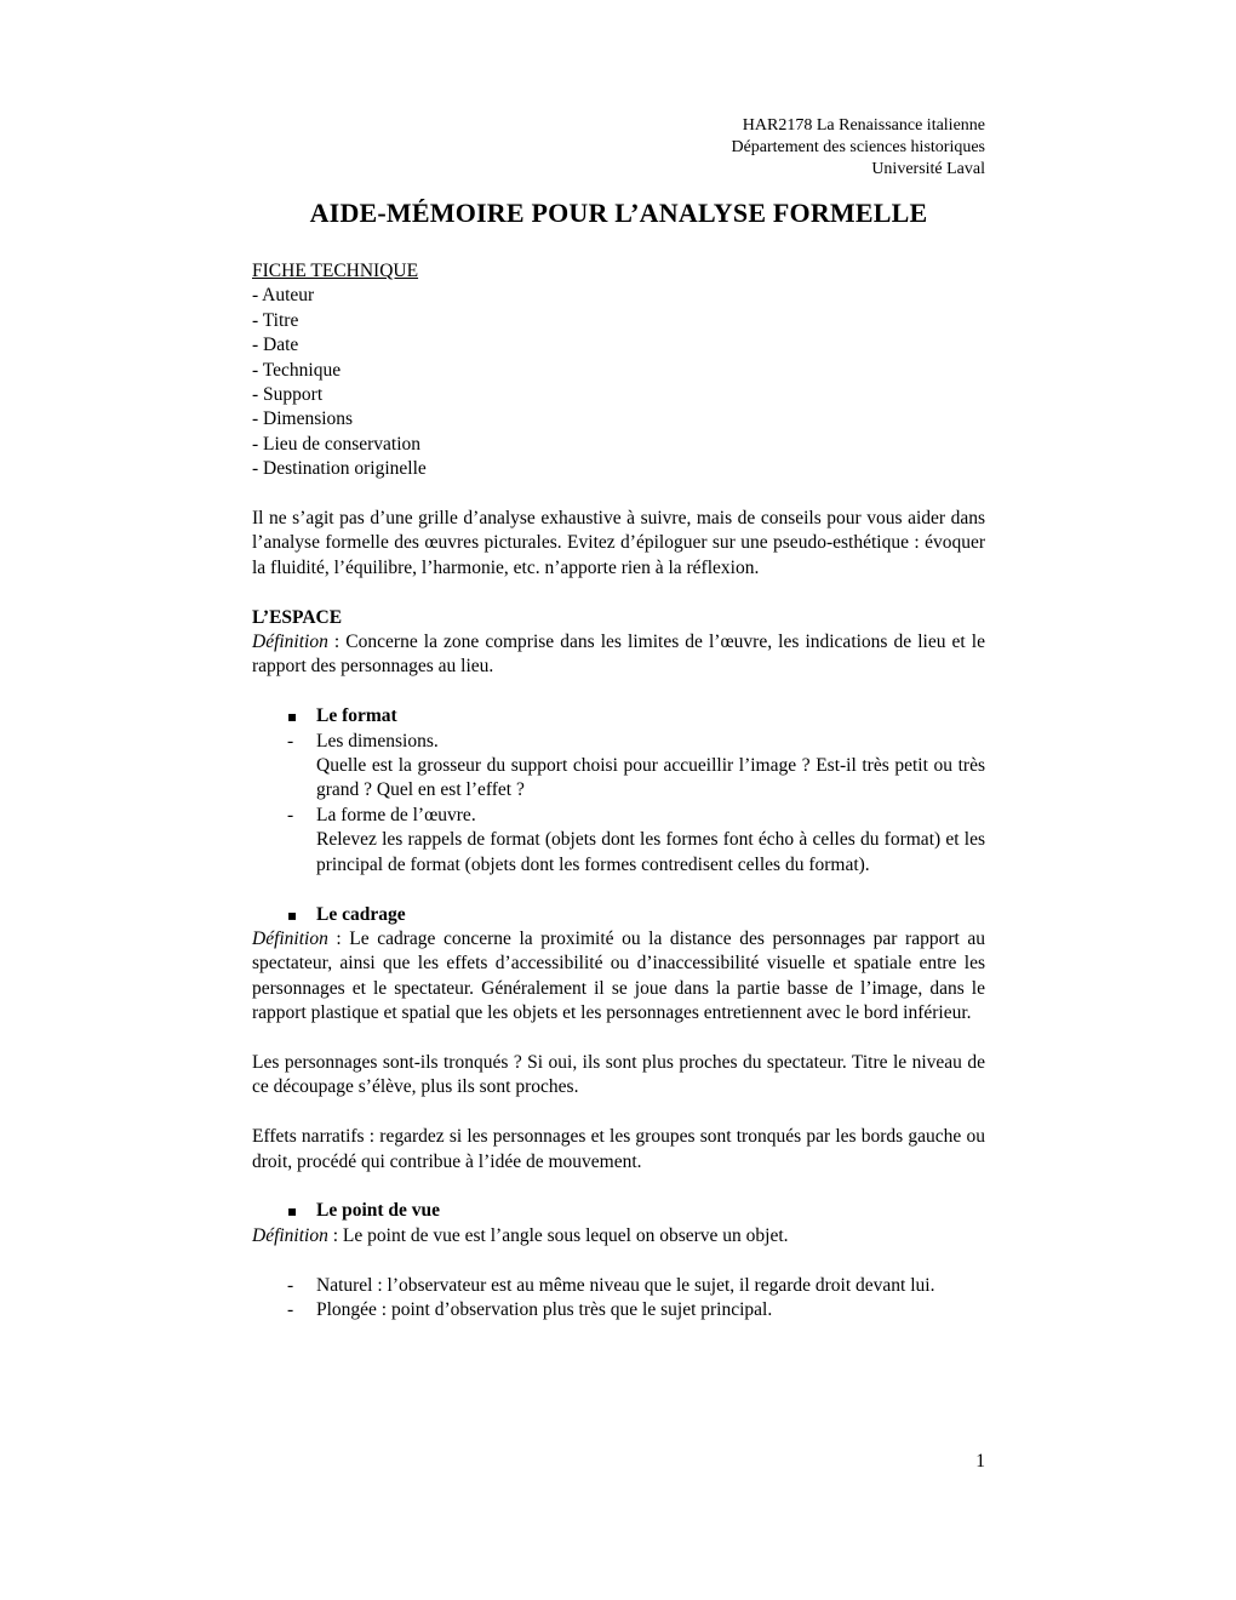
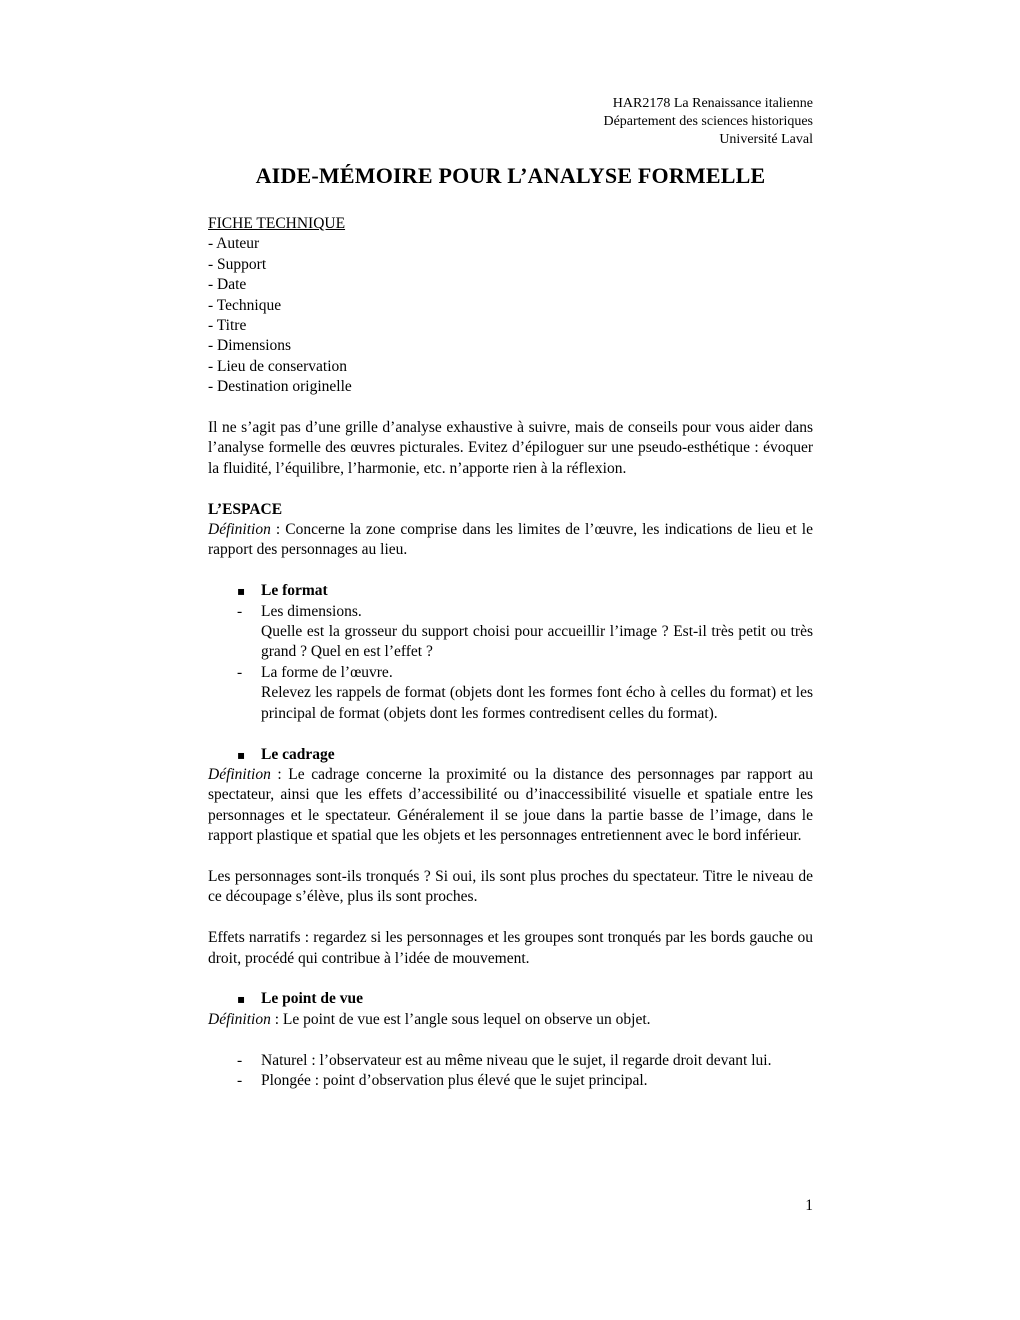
  HAR2178 La Renaissance italienne
  Département des sciences historiques
  Université Laval
  AIDE-MÉMOIRE POUR L’ANALYSE FORMELLE
  FICHE TECHNIQUE
  - Auteur
- - Titre
+ - Support
  - Date
  - Technique
- - Support
+ - Titre
  - Dimensions
  - Lieu de conservation
  - Destination originelle
  Il ne s’agit pas d’une grille d’analyse exhaustive à suivre, mais de conseils pour vous aider dans l’analyse formelle des œuvres picturales. Evitez d’épiloguer sur une pseudo-esthétique : évoquer la fluidité, l’équilibre, l’harmonie, etc. n’apporte rien à la réflexion.
  L’ESPACE
  Définition : Concerne la zone comprise dans les limites de l’œuvre, les indications de lieu et le rapport des personnages au lieu.
  ▪
  Le format
  -
  Les dimensions.
  Quelle est la grosseur du support choisi pour accueillir l’image ? Est-il très petit ou très grand ? Quel en est l’effet ?
  -
  La forme de l’œuvre.
  Relevez les rappels de format (objets dont les formes font écho à celles du format) et les principal de format (objets dont les formes contredisent celles du format).
  ▪
  Le cadrage
  Définition : Le cadrage concerne la proximité ou la distance des personnages par rapport au spectateur, ainsi que les effets d’accessibilité ou d’inaccessibilité visuelle et spatiale entre les personnages et le spectateur. Généralement il se joue dans la partie basse de l’image, dans le rapport plastique et spatial que les objets et les personnages entretiennent avec le bord inférieur.
  Les personnages sont-ils tronqués ? Si oui, ils sont plus proches du spectateur. Titre le niveau de ce découpage s’élève, plus ils sont proches.
  Effets narratifs : regardez si les personnages et les groupes sont tronqués par les bords gauche ou droit, procédé qui contribue à l’idée de mouvement.
  ▪
  Le point de vue
  Définition : Le point de vue est l’angle sous lequel on observe un objet.
  -
  Naturel : l’observateur est au même niveau que le sujet, il regarde droit devant lui.
  -
- Plongée : point d’observation plus très que le sujet principal.
+ Plongée : point d’observation plus élevé que le sujet principal.
  1
